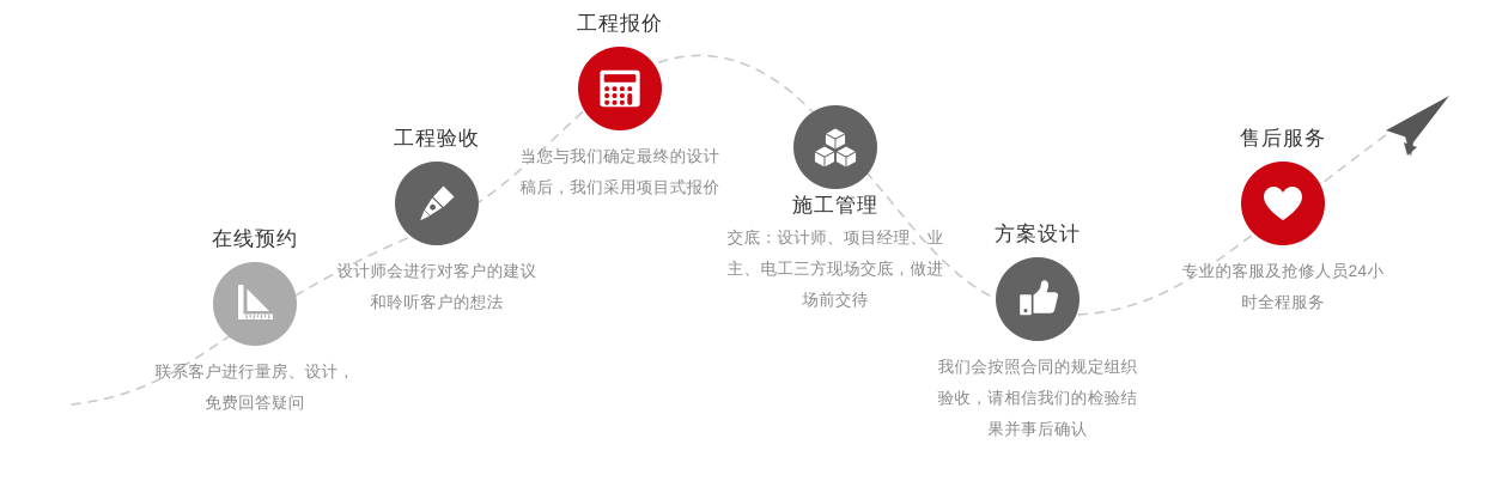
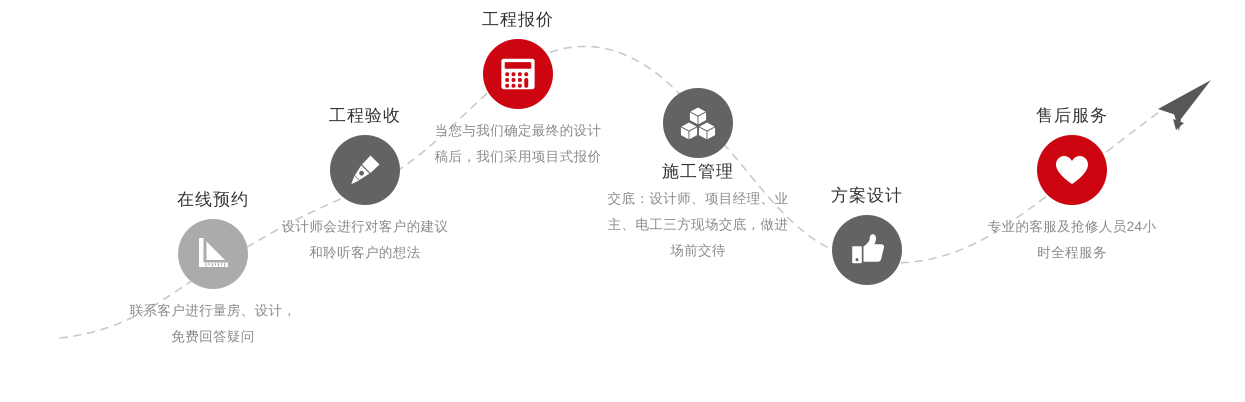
  在线预约
  联系客户进行量房、设计，免费回答疑问
  工程验收
  设计师会进行对客户的建议和聆听客户的想法
  工程报价
  当您与我们确定最终的设计稿后，我们采用项目式报价
  施工管理
  交底：设计师、项目经理、业主、电工三方现场交底，做进场前交待
  方案设计
- 我们会按照合同的规定组织验收，请相信我们的检验结果并事后确认
  售后服务
  专业的客服及抢修人员24小时全程服务
